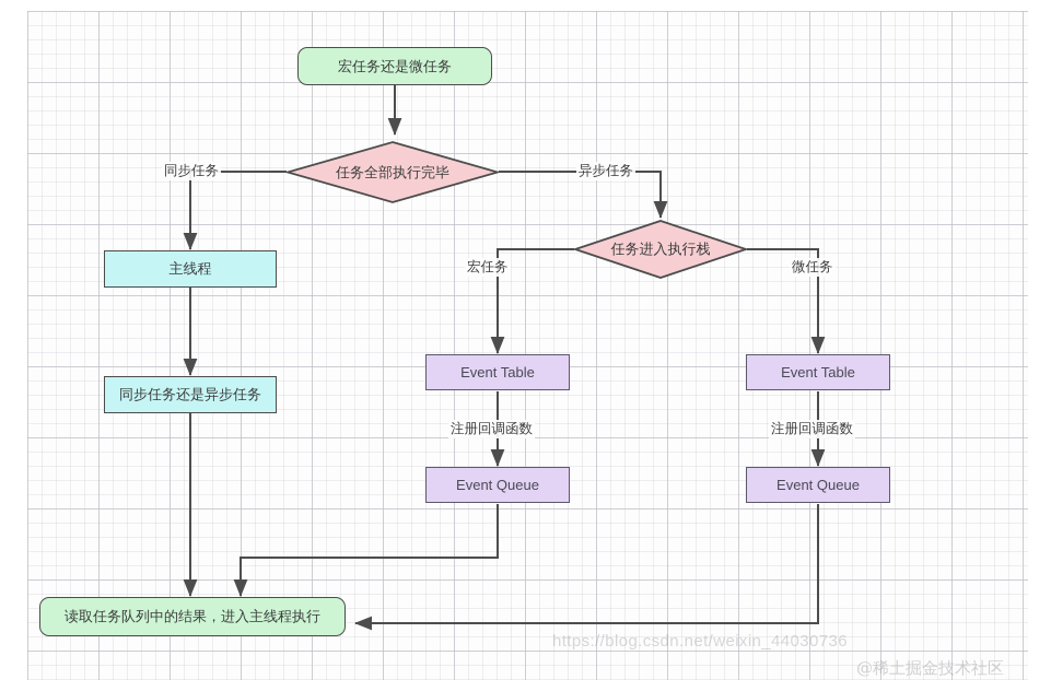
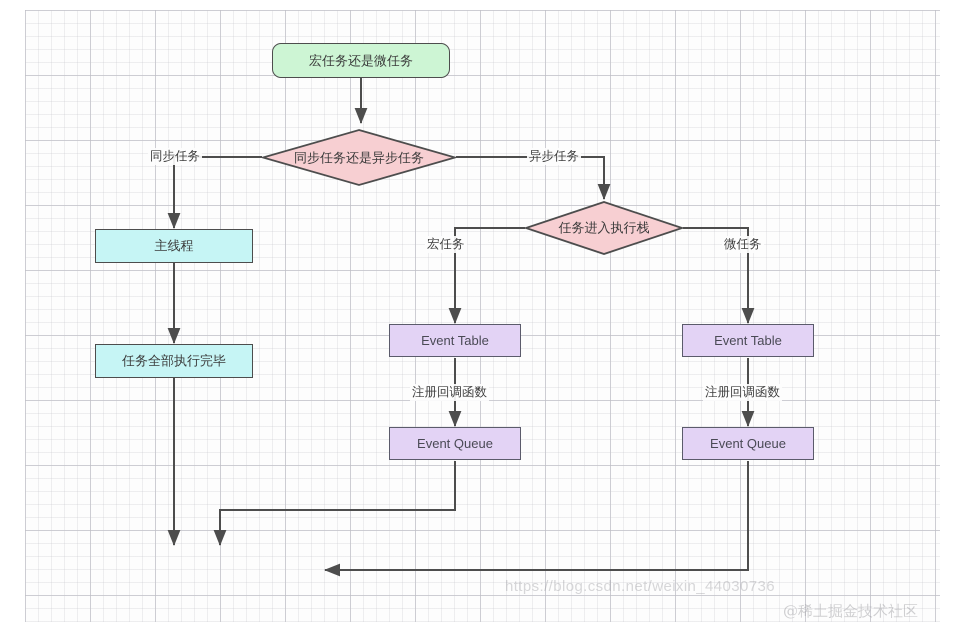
  宏任务还是微任务
- 任务全部执行完毕
+ 同步任务还是异步任务
  主线程
- 同步任务还是异步任务
+ 任务全部执行完毕
  任务进入执行栈
  Event Table
  Event Queue
  Event Table
  Event Queue
- 读取任务队列中的结果，进入主线程执行
  同步任务
  异步任务
  宏任务
  微任务
  注册回调函数
  注册回调函数
  https://blog.csdn.net/weixin_44030736
  @稀土掘金技术社区
